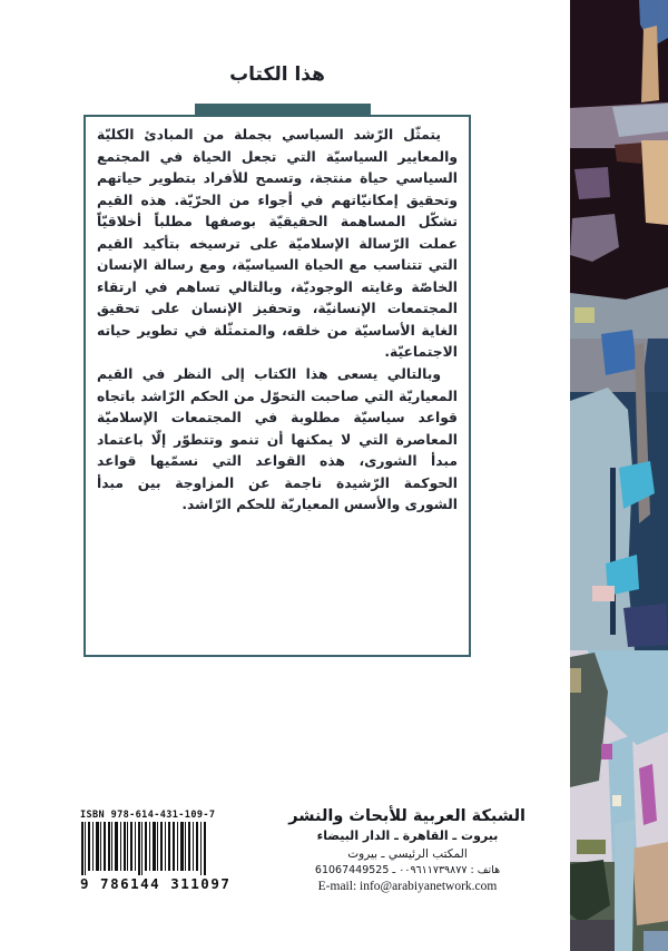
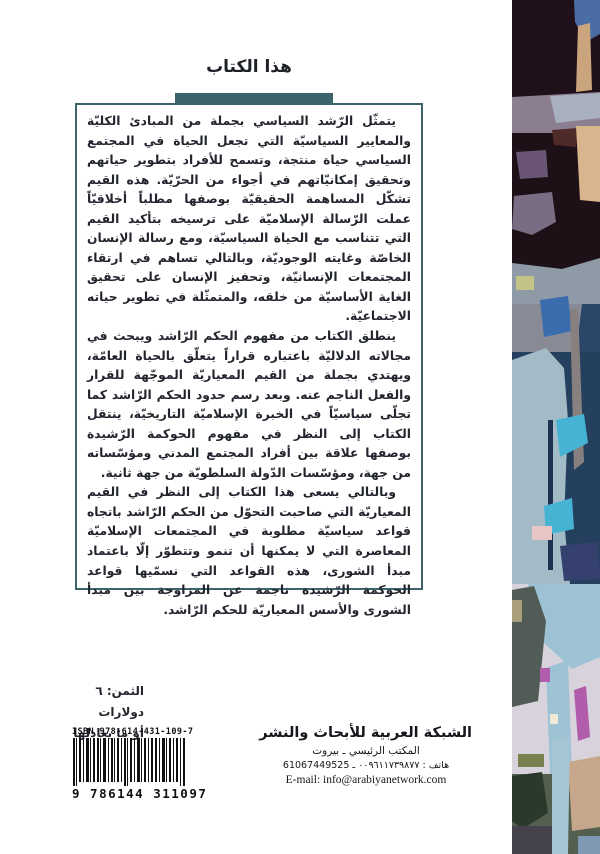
  هذا الكتاب
  يتمثّل الرّشد السياسي بجملة من المبادئ الكليّة والمعايير السياسيّة التي تجعل الحياة في المجتمع السياسي حياة منتجة، وتسمح للأفراد بتطوير حياتهم وتحقيق إمكانيّاتهم في أجواء من الحرّيّة. هذه القيم تشكّل المساهمة الحقيقيّة بوصفها مطلباً أخلاقيّاً عملت الرّسالة الإسلاميّة على ترسيخه بتأكيد القيم التي تتناسب مع الحياة السياسيّة، ومع رسالة الإنسان الخاصّة وغايته الوجوديّة، وبالتالي تساهم في ارتقاء المجتمعات الإنسانيّة، وتحفيز الإنسان على تحقيق الغاية الأساسيّة من خلقه، والمتمثّلة في تطوير حياته الاجتماعيّة.
+ ينطلق الكتاب من مفهوم الحكم الرّاشد ويبحث في مجالاته الدلاليّة باعتباره قراراً يتعلّق بالحياة العامّة، ويهتدي بجملة من القيم المعياريّة الموجّهة للقرار والفعل الناجم عنه. وبعد رسم حدود الحكم الرّاشد كما تجلّى سياسيّاً في الخبرة الإسلاميّة التاريخيّة، ينتقل الكتاب إلى النظر في مفهوم الحوكمة الرّشيدة بوصفها علاقة بين أفراد المجتمع المدني ومؤسّساته من جهة، ومؤسّسات الدّولة السلطويّة من جهة ثانية.
  وبالتالي يسعى هذا الكتاب إلى النظر في القيم المعياريّة التي صاحبت التحوّل من الحكم الرّاشد باتجاه قواعد سياسيّة مطلوبة في المجتمعات الإسلاميّة المعاصرة التي لا يمكنها أن تنمو وتتطوّر إلّا باعتماد مبدأ الشورى، هذه القواعد التي نسمّيها قواعد الحوكمة الرّشيدة ناجمة عن المزاوجة بين مبدأ الشورى والأسس المعياريّة للحكم الرّاشد.
+ الثمن: ٦ دولارات
+ أو ما يعادلها
  ISBN 978-614-431-109-7
  9 786144 311097
  الشبكة العربية للأبحاث والنشر
- بيروت ـ القاهرة ـ الدار البيضاء
  المكتب الرئيسي ـ بيروت
  هاتف : ٠٠٩٦١١٧٣٩٨٧٧ ـ 61067449525
  E-mail: info@arabiyanetwork.com
